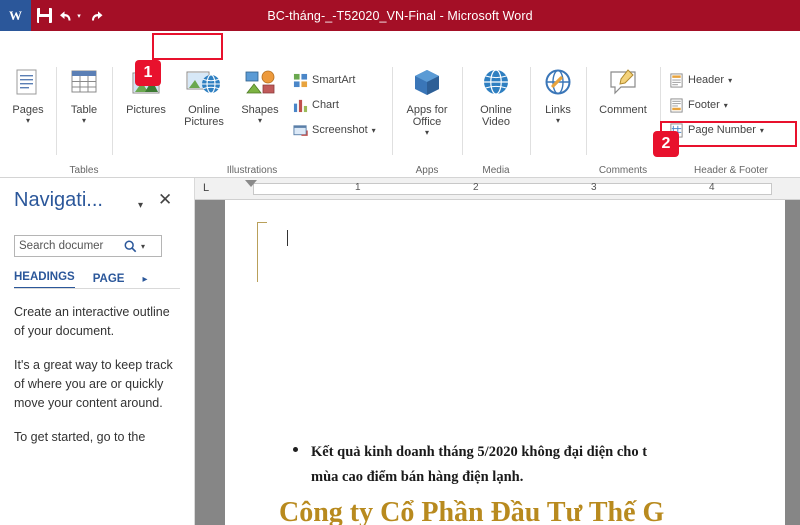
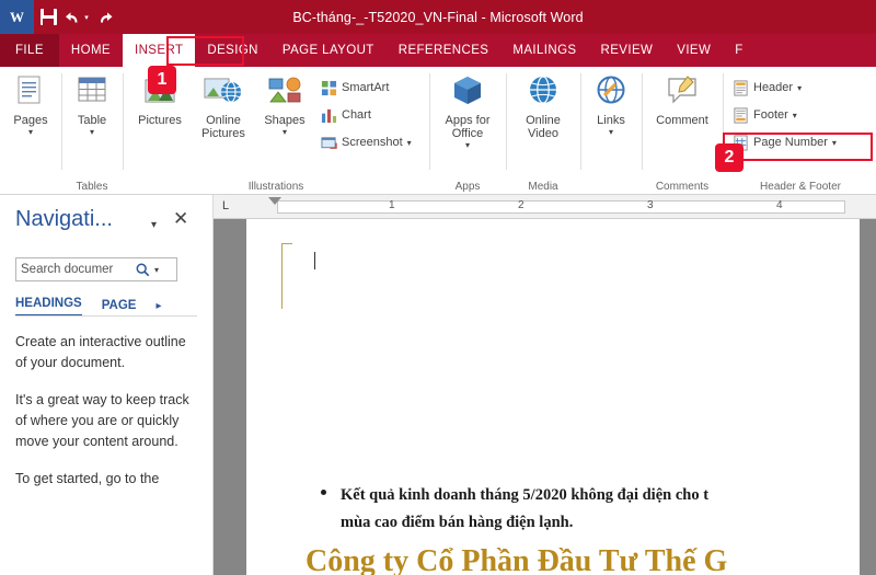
  W
  BC-tháng-_-T52020_VN-Final - Microsoft Word
+ FILE
+ HOME
+ INSERT
+ DESIGN
+ PAGE LAYOUT
+ REFERENCES
+ MAILINGS
+ REVIEW
+ VIEW
+ F
  Pages
  ▾
  Table
  ▾
  Tables
  Pictures
  Online
  Pictures
  Shapes
  ▾
  SmartArt
  Chart
  Screenshot
  ▾
  Illustrations
  Apps for
  Office
  ▾
  Apps
  Online
  Video
  Media
  Links
  ▾
  Comment
  Comments
  Header
  ▾
  Footer
  ▾
  Page Number
  ▾
  Header & Footer
  1
  2
  Navigati...
  ▾
  ✕
  Search documer
  ▾
  HEADINGS
  PAGE
  ▸
  Create an interactive outline of your document.
  It's a great way to keep track of where you are or quickly move your content around.
  To get started, go to the
  L
  1
  2
  3
  4
  Kết quả kinh doanh tháng 5/2020 không đại diện cho t
  mùa cao điểm bán hàng điện lạnh.
  Công ty Cổ Phần Đầu Tư Thế G
